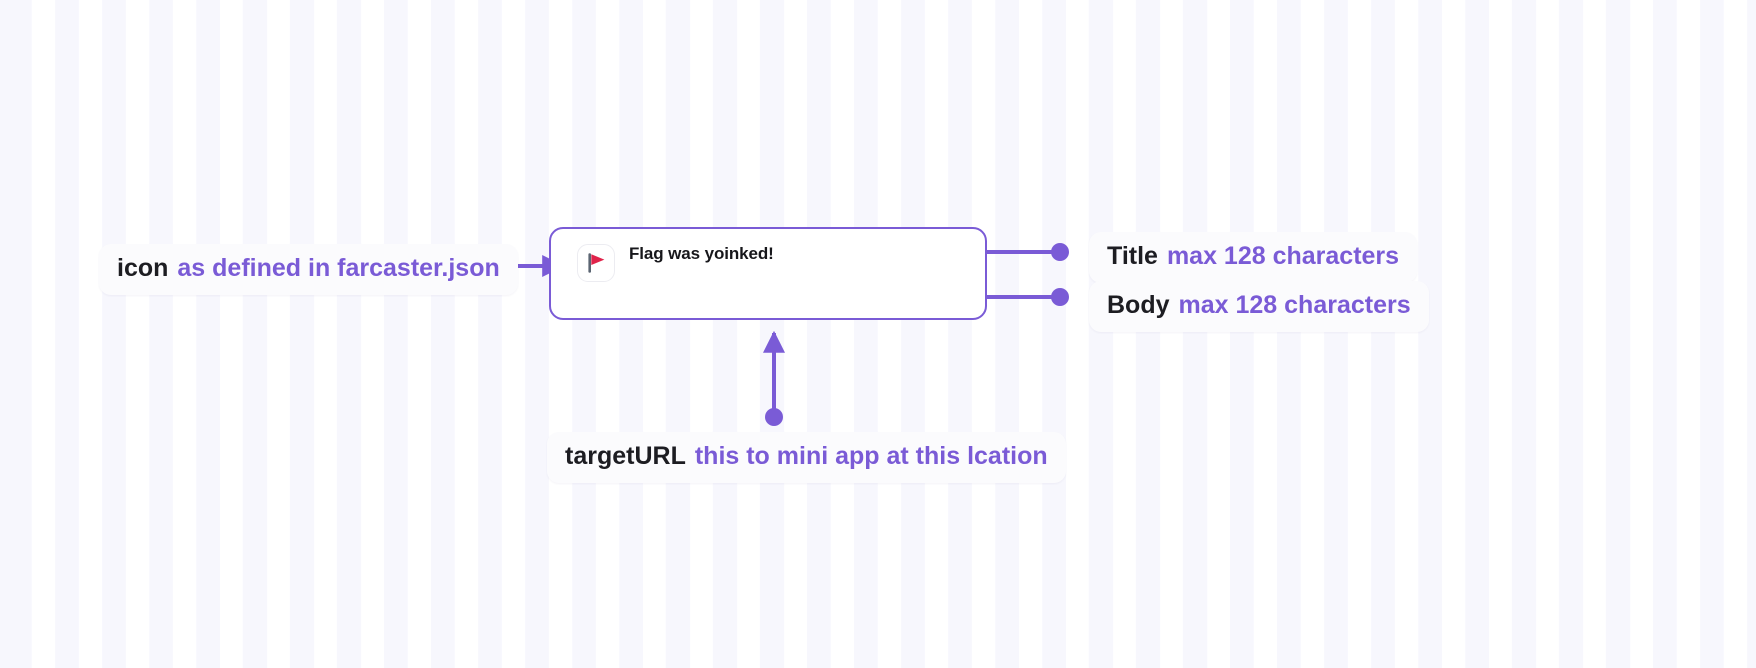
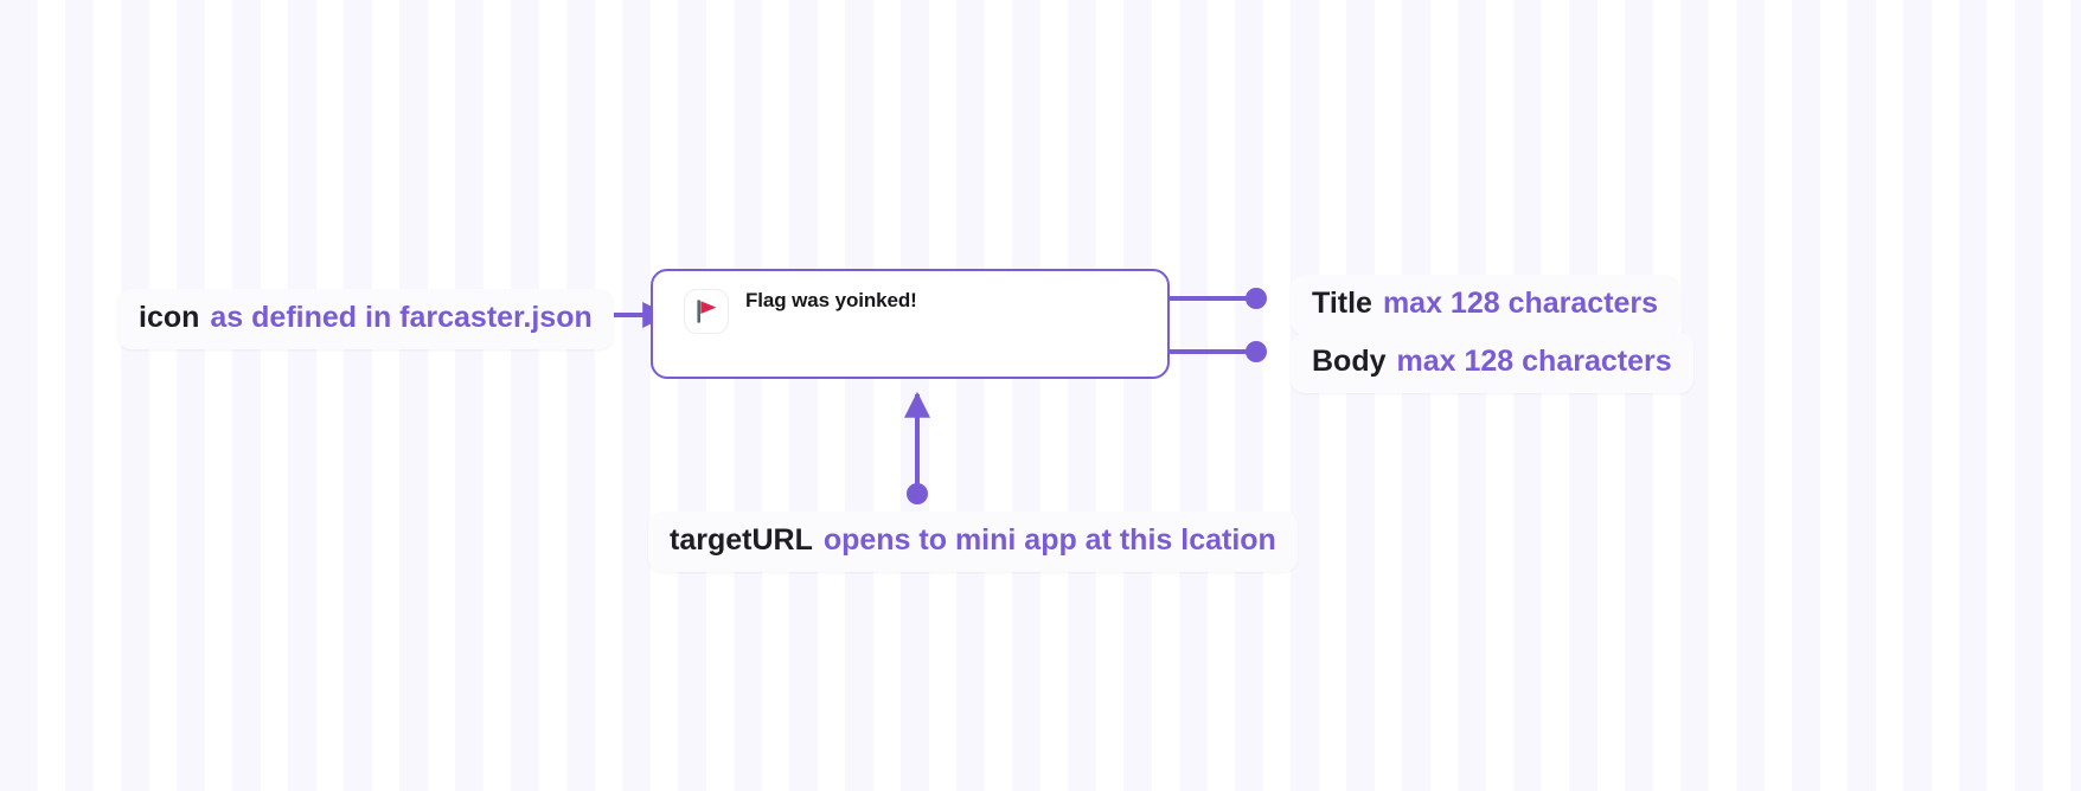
  Flag was yoinked!
  icon
  as defined in farcaster.json
  Title
  max 128 characters
  Body
  max 128 characters
  targetURL
- this to mini app at this lcation
+ opens to mini app at this lcation
